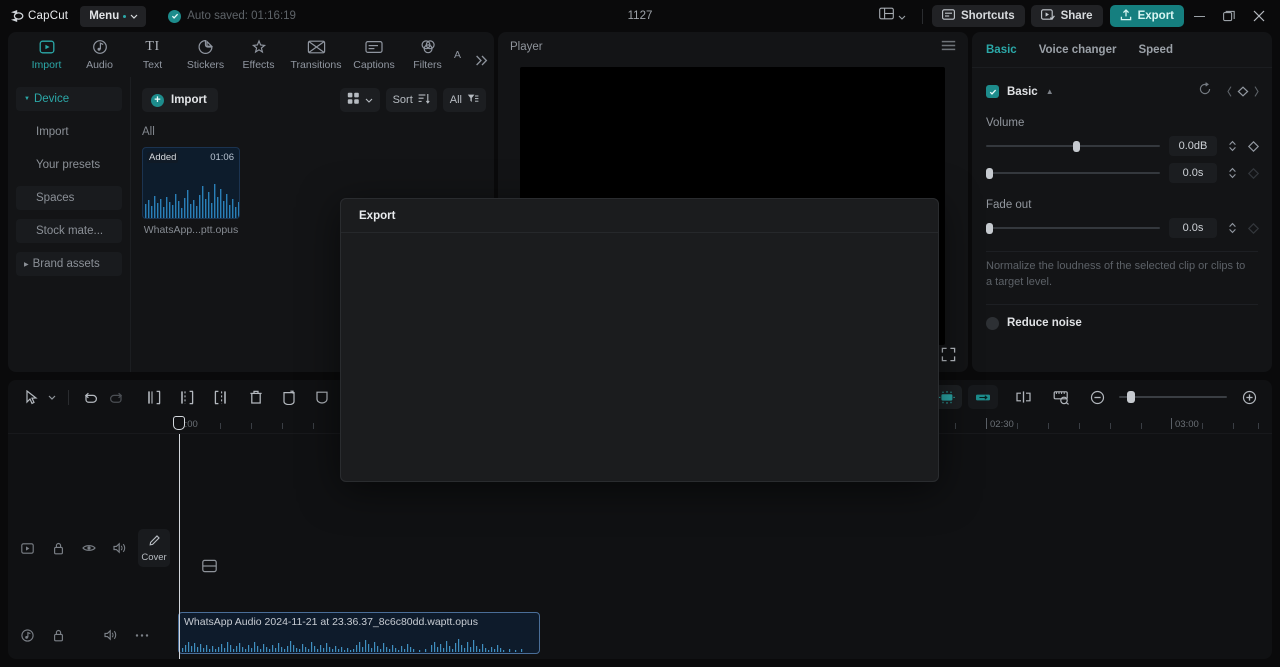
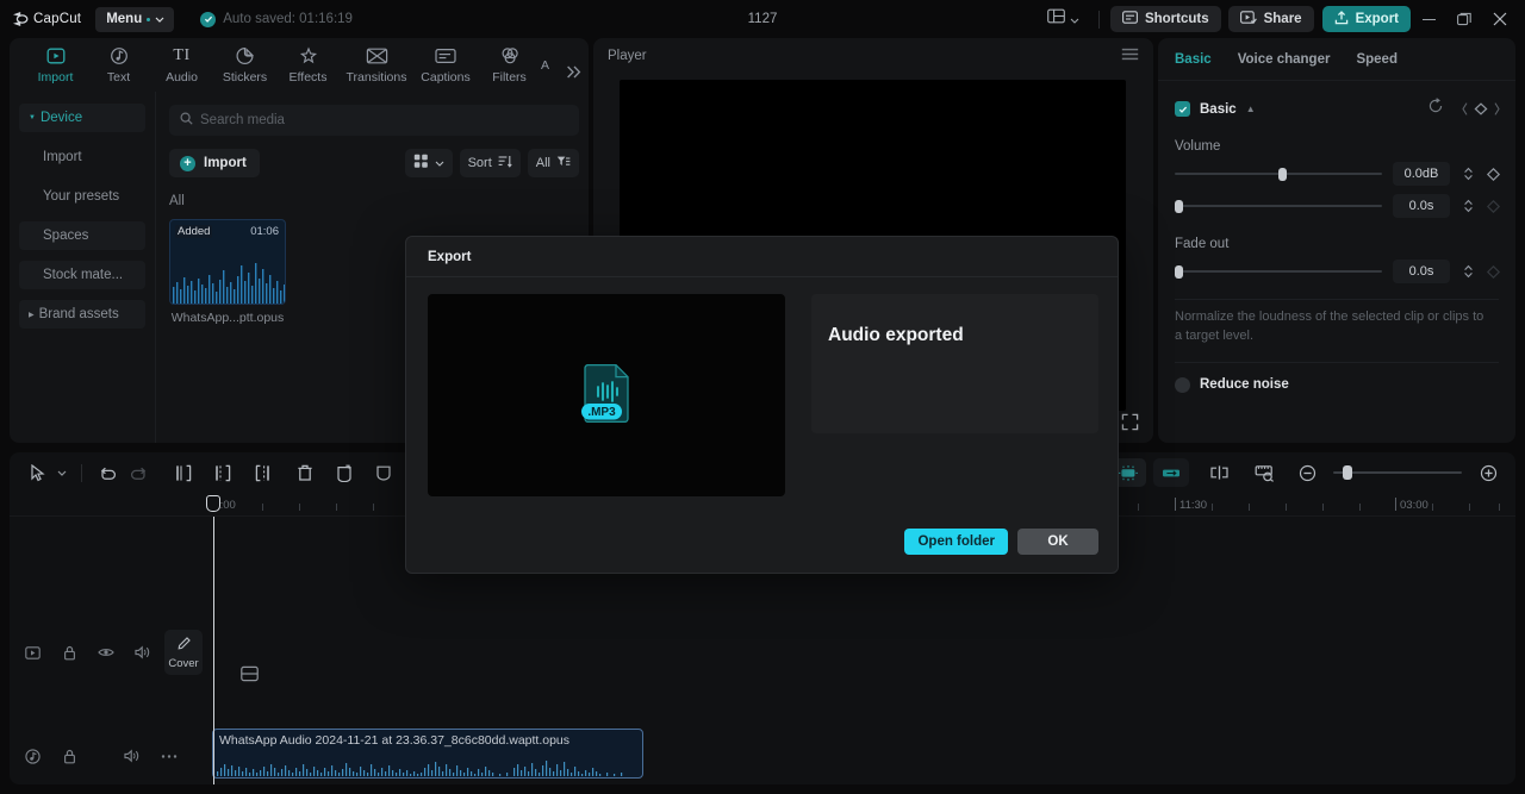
  CapCut
  Menu
  Auto saved: 01:16:19
  Shortcuts
  Share
  Export
  1127
  Import
- Audio
+ Text
  TI
- Text
+ Audio
  Stickers
  Effects
  Transitions
  Captions
  Filters
  A
  Device
  Import
  Your presets
  Spaces
  Stock mate...
  Brand assets
+ Search media
  +
  Import
  Sort
  All
  All
  Added
  01:06
  WhatsApp...ptt.opus
  Player
  Basic
  Voice changer
  Speed
  Basic
  ▲
  Volume
  0.0dB
  0.0s
  Fade out
  0.0s
  Normalize the loudness of the selected clip or clips to a target level.
  Reduce noise
- 02:30
+ 11:30
  03:00
  Cover
  WhatsApp Audio 2024-11-21 at 23.36.37_8c6c80dd.waptt.opus
  Export
+ .MP3
+ Audio exported
+ Open folder
+ OK
